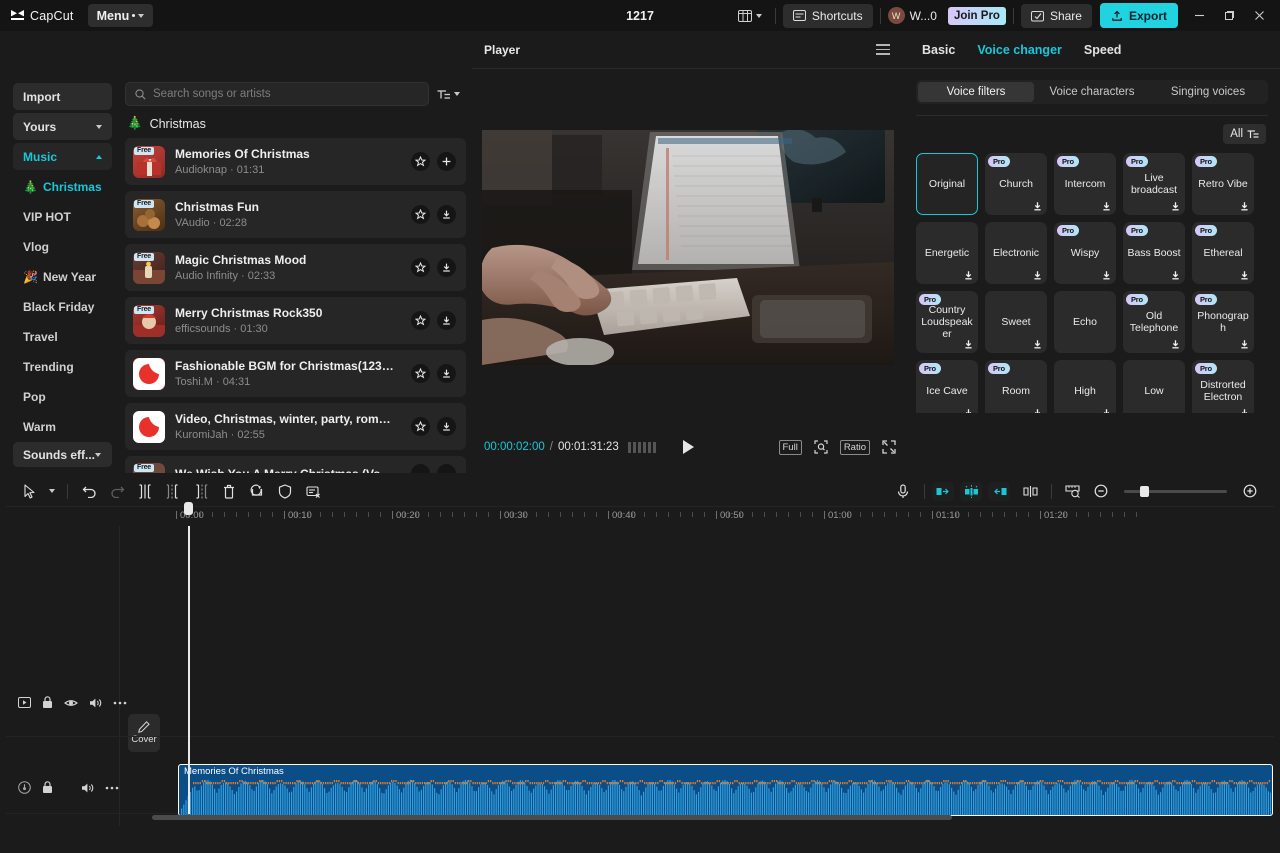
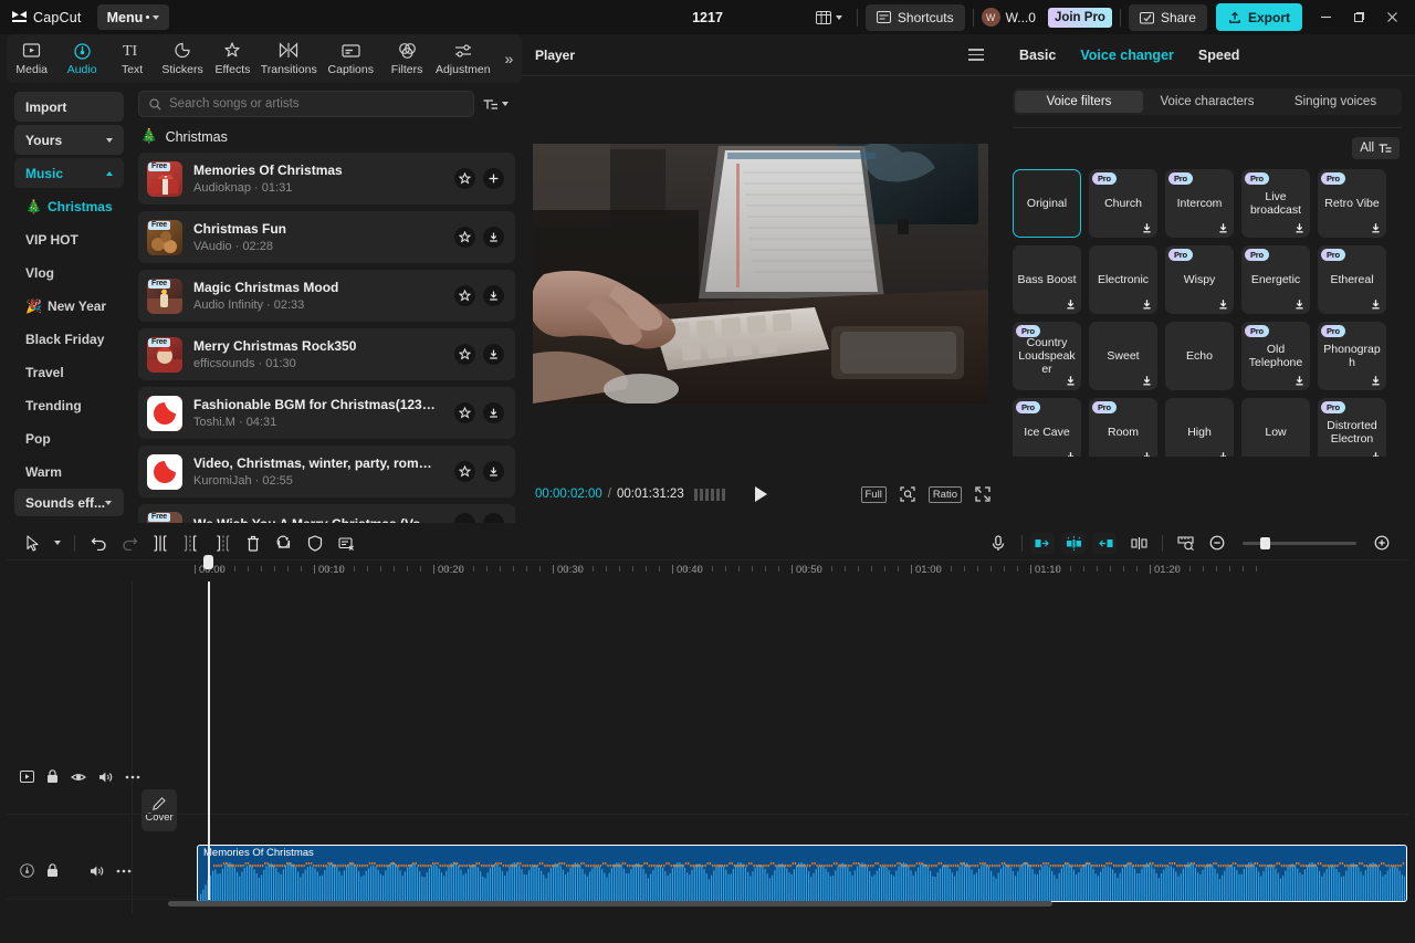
  CapCut
  Menu
  1217
  Shortcuts
  W
  W...0
  Join Pro
  Share
  Export
+ Media
+ Audio
+ TI
+ Text
+ Stickers
+ Effects
+ Transitions
+ Captions
+ Filters
+ Adjustmen
+ »
  Import
  Yours
  Music
  🎄
  Christmas
  VIP HOT
  Vlog
  🎉
  New Year
  Black Friday
  Travel
  Trending
  Pop
  Warm
  Sounds eff...
  Search songs or artists
  🎄
  Christmas
  Memories Of Christmas
  Audioknap · 01:31
  Christmas Fun
  VAudio · 02:28
  Magic Christmas Mood
  Audio Infinity · 02:33
  Merry Christmas Rock350
  efficsounds · 01:30
  Fashionable BGM for Christmas(12382
  Toshi.M · 04:31
  Video, Christmas, winter, party, roman
  KuromiJah · 02:55
  Player
  00:00:02:00
  /
  00:01:31:23
  Full
  Ratio
  Basic
  Voice changer
  Speed
  Voice filters
  Voice characters
  Singing voices
  All
  Original
  Pro
  Church
  Pro
  Intercom
  Pro
  Live broadcast
  Pro
  Retro Vibe
- Energetic
+ Bass Boost
  Electronic
  Pro
  Wispy
  Pro
- Bass Boost
+ Energetic
  Pro
  Ethereal
  Pro
  Country Loudspeaker
  Sweet
  Echo
  Pro
  Old Telephone
  Pro
  Phonograph
  Pro
  Ice Cave
  Pro
  Room
  High
  Low
  Pro
  Distrorted Electron
  0:00
  0:10
  0:20
  0:30
  0:40
  0:50
  0:00
  0:10
  0:20
  Cover
  emories Of Christmas
